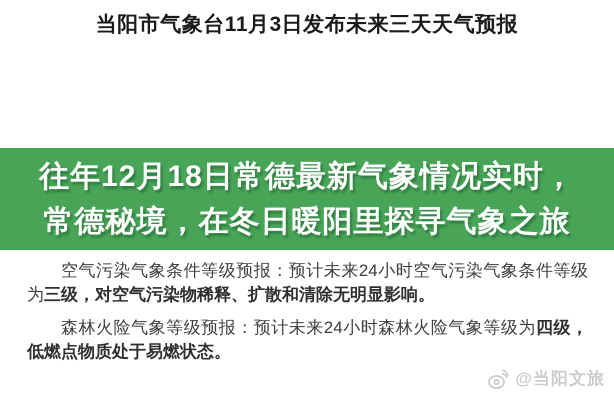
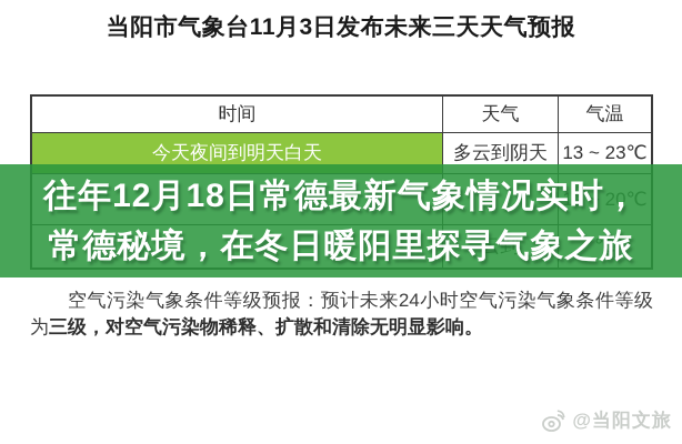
  当阳市气象台11月3日发布未来三天天气预报
+ 时间
+ 天气
+ 气温
+ 今天夜间到明天白天
+ 多云到阴天
+ 13 ~ 23℃
+ 12 ~ 20℃
+ 云到
+ ℃
  往年12月18日常德最新气象情况实时，
  常德秘境，在冬日暖阳里探寻气象之旅
  空气污染气象条件等级预报：预计未来24小时空气污染气象条件等级为三级，对空气污染物稀释、扩散和清除无明显影响。
- 森林火险气象等级预报：预计未来24小时森林火险气象等级为四级，低燃点物质处于易燃状态。
  @当阳文旅
